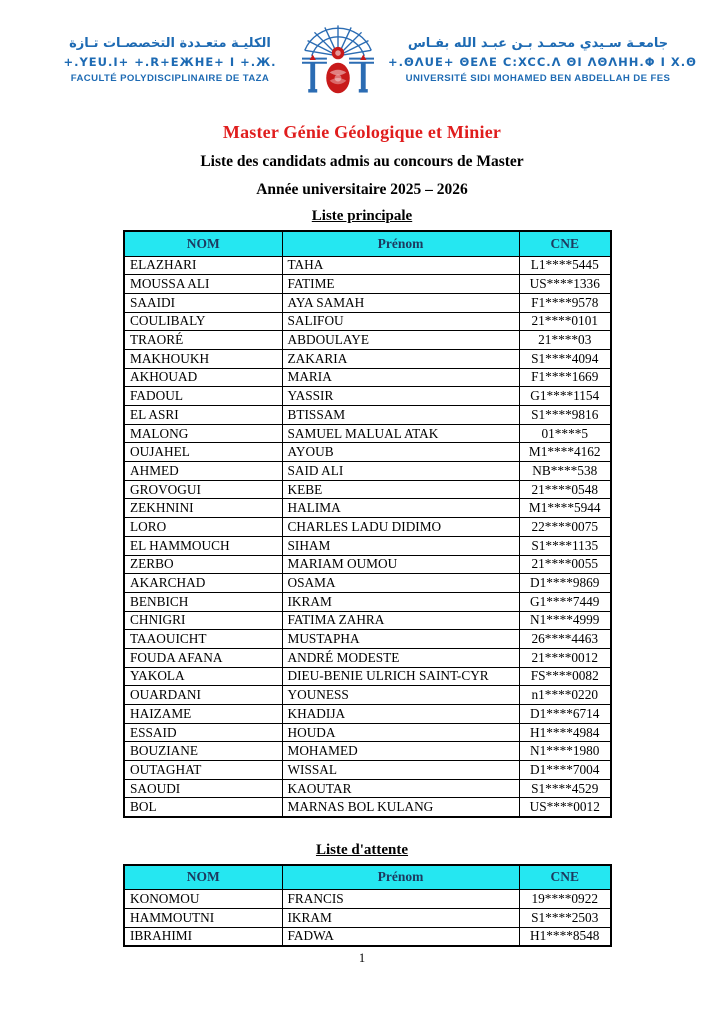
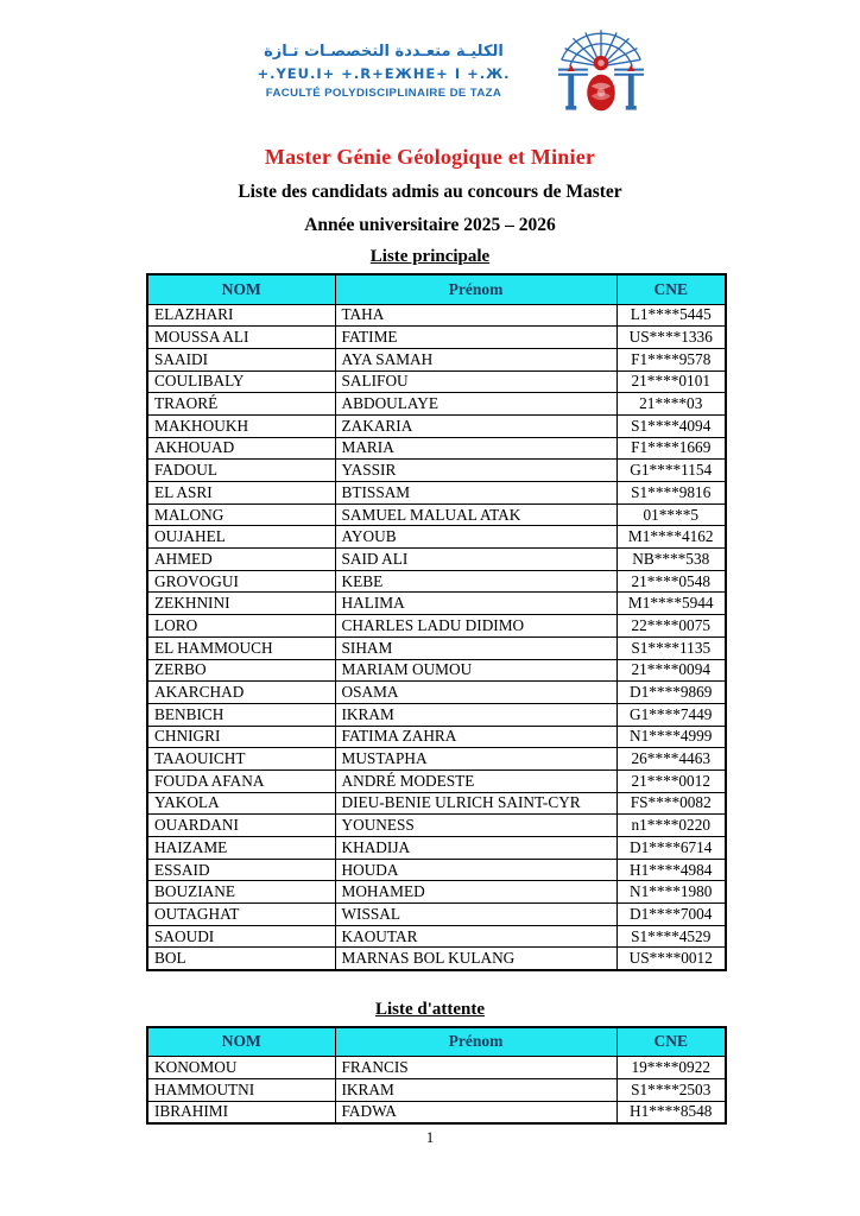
  الكليـة متعـددة التخصصـات تـازة
  +.YEU.I+ +.R+EЖHE+ I +.Ж.
  FACULTÉ POLYDISCIPLINAIRE DE TAZA
- جامعـة سـيدي محمـد بـن عبـد الله بفـاس
- +.ΘΛUE+ ΘEΛE C:XCC.Λ ΘI ΛΘΛHH.Φ I X.Θ
- UNIVERSITÉ SIDI MOHAMED BEN ABDELLAH DE FES
  Master Génie Géologique et Minier
  Liste des candidats admis au concours de Master
  Année universitaire 2025 – 2026
  Liste principale
  NOM	Prénom	CNE
  ELAZHARI	TAHA	L1****5445
  MOUSSA ALI	FATIME	US****1336
  SAAIDI	AYA SAMAH	F1****9578
  COULIBALY	SALIFOU	21****0101
  TRAORÉ	ABDOULAYE	21****03
  MAKHOUKH	ZAKARIA	S1****4094
  AKHOUAD	MARIA	F1****1669
  FADOUL	YASSIR	G1****1154
  EL ASRI	BTISSAM	S1****9816
  MALONG	SAMUEL MALUAL ATAK	01****5
  OUJAHEL	AYOUB	M1****4162
  AHMED	SAID ALI	NB****538
  GROVOGUI	KEBE	21****0548
  ZEKHNINI	HALIMA	M1****5944
  LORO	CHARLES LADU DIDIMO	22****0075
  EL HAMMOUCH	SIHAM	S1****1135
- ZERBO	MARIAM OUMOU	21****0055
+ ZERBO	MARIAM OUMOU	21****0094
  AKARCHAD	OSAMA	D1****9869
  BENBICH	IKRAM	G1****7449
  CHNIGRI	FATIMA ZAHRA	N1****4999
  TAAOUICHT	MUSTAPHA	26****4463
  FOUDA AFANA	ANDRÉ MODESTE	21****0012
  YAKOLA	DIEU-BENIE ULRICH SAINT-CYR	FS****0082
  OUARDANI	YOUNESS	n1****0220
  HAIZAME	KHADIJA	D1****6714
  ESSAID	HOUDA	H1****4984
  BOUZIANE	MOHAMED	N1****1980
  OUTAGHAT	WISSAL	D1****7004
  SAOUDI	KAOUTAR	S1****4529
  BOL	MARNAS BOL KULANG	US****0012
  Liste d'attente
  NOM	Prénom	CNE
  KONOMOU	FRANCIS	19****0922
  HAMMOUTNI	IKRAM	S1****2503
  IBRAHIMI	FADWA	H1****8548
  1
